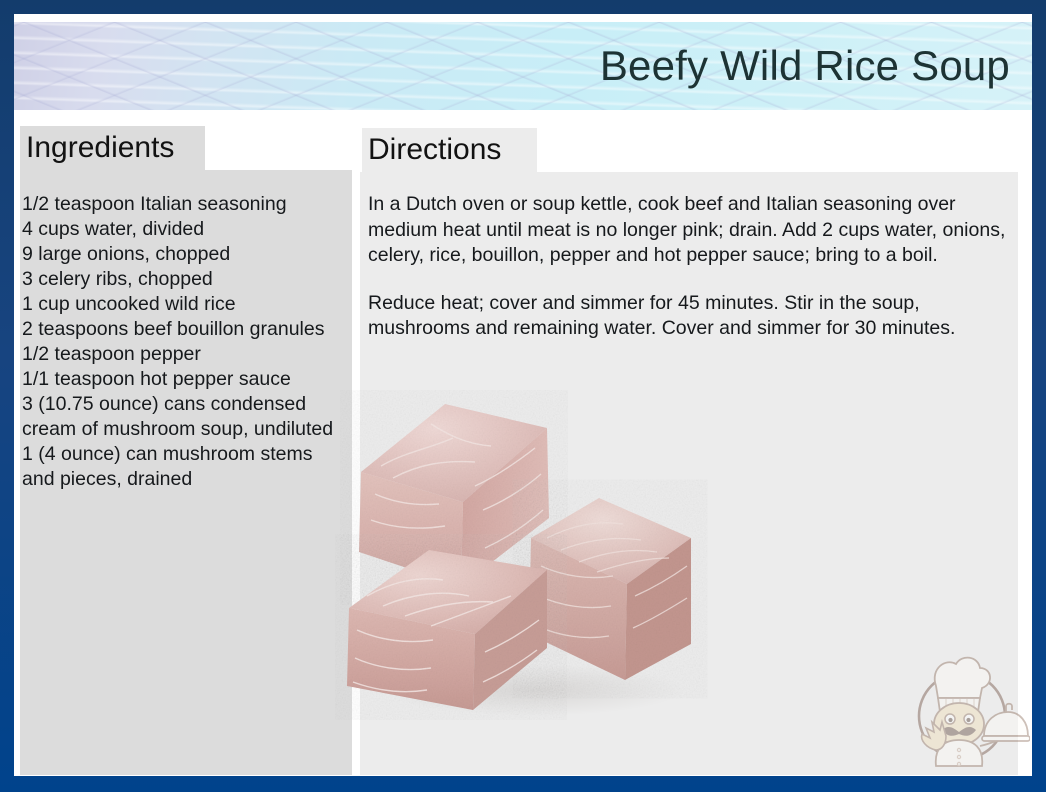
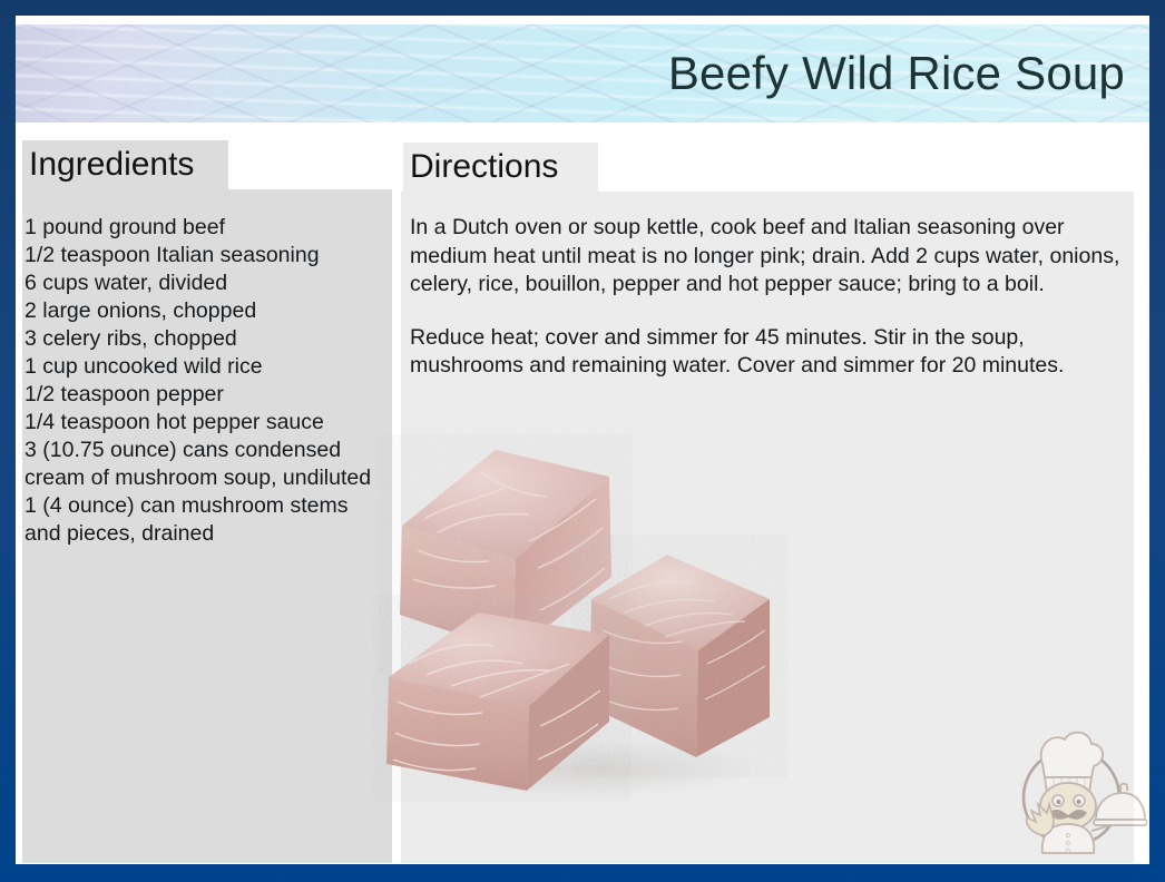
  Beefy Wild Rice Soup
  Ingredients
+ 1 pound ground beef
  1/2 teaspoon Italian seasoning
- 4 cups water, divided
+ 6 cups water, divided
- 9 large onions, chopped
+ 2 large onions, chopped
  3 celery ribs, chopped
  1 cup uncooked wild rice
- 2 teaspoons beef bouillon granules
  1/2 teaspoon pepper
- 1/1 teaspoon hot pepper sauce
+ 1/4 teaspoon hot pepper sauce
  3 (10.75 ounce) cans condensed cream of mushroom soup, undiluted
  1 (4 ounce) can mushroom stems and pieces, drained
  Directions
  In a Dutch oven or soup kettle, cook beef and Italian seasoning over medium heat until meat is no longer pink; drain. Add 2 cups water, onions, celery, rice, bouillon, pepper and hot pepper sauce; bring to a boil.
- Reduce heat; cover and simmer for 45 minutes. Stir in the soup, mushrooms and remaining water. Cover and simmer for 30 minutes.
+ Reduce heat; cover and simmer for 45 minutes. Stir in the soup, mushrooms and remaining water. Cover and simmer for 20 minutes.
